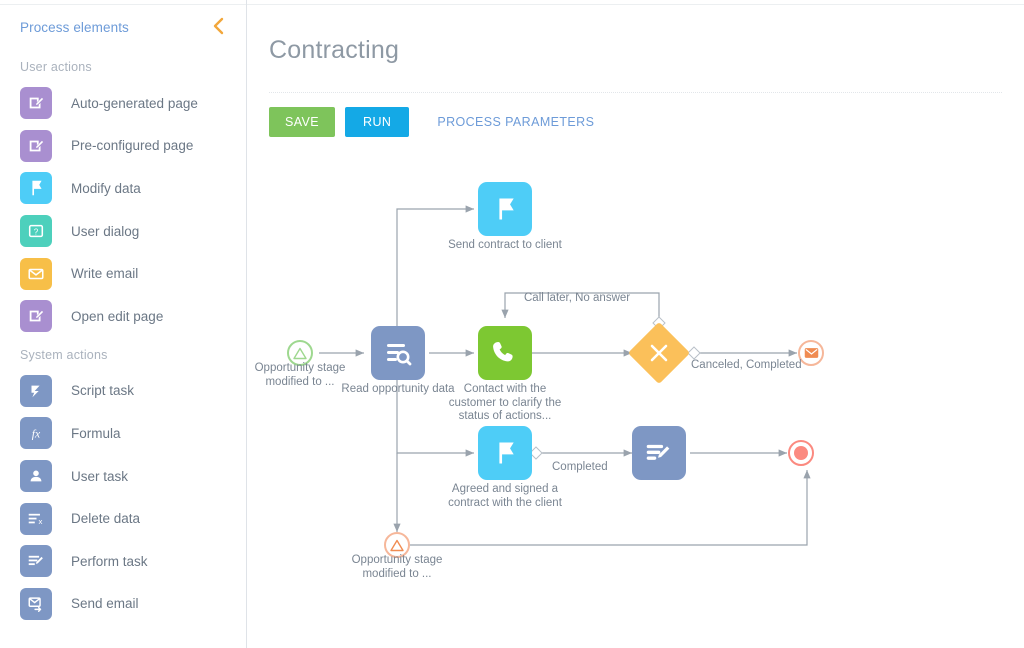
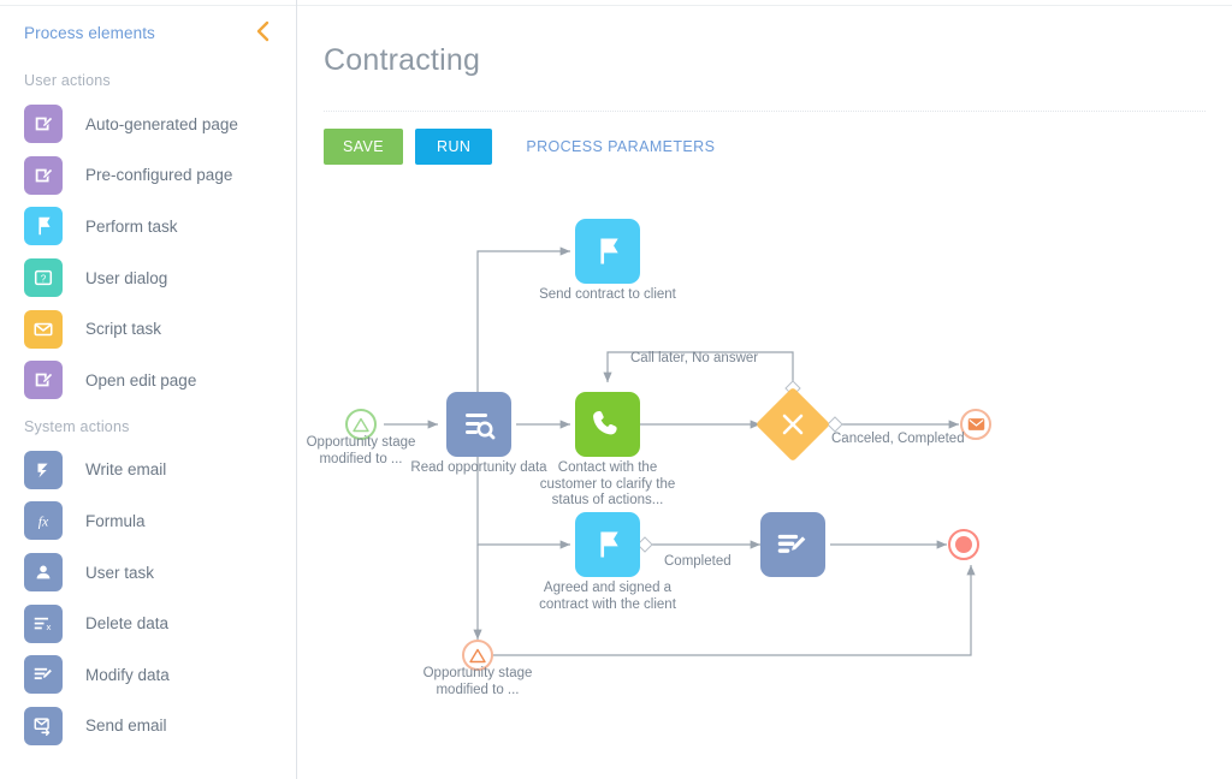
  Process elements
  User actions
  Auto-generated page
  Pre-configured page
- Modify data
+ Perform task
  ?
  User dialog
- Write email
+ Script task
  Open edit page
  System actions
- Script task
+ Write email
  fx
  Formula
  User task
  x
  Delete data
- Perform task
+ Modify data
  Send email
  Contracting
  SAVE
  RUN
  PROCESS PARAMETERS
  Opportunity stage modified to ...
  Read opportunity data
  Send contract to client
  Contact with the customer to clarify the status of actions...
  Agreed and signed a contract with the client
  Opportunity stage modified to ...
  Call later, No answer
  Canceled, Completed
  Completed
